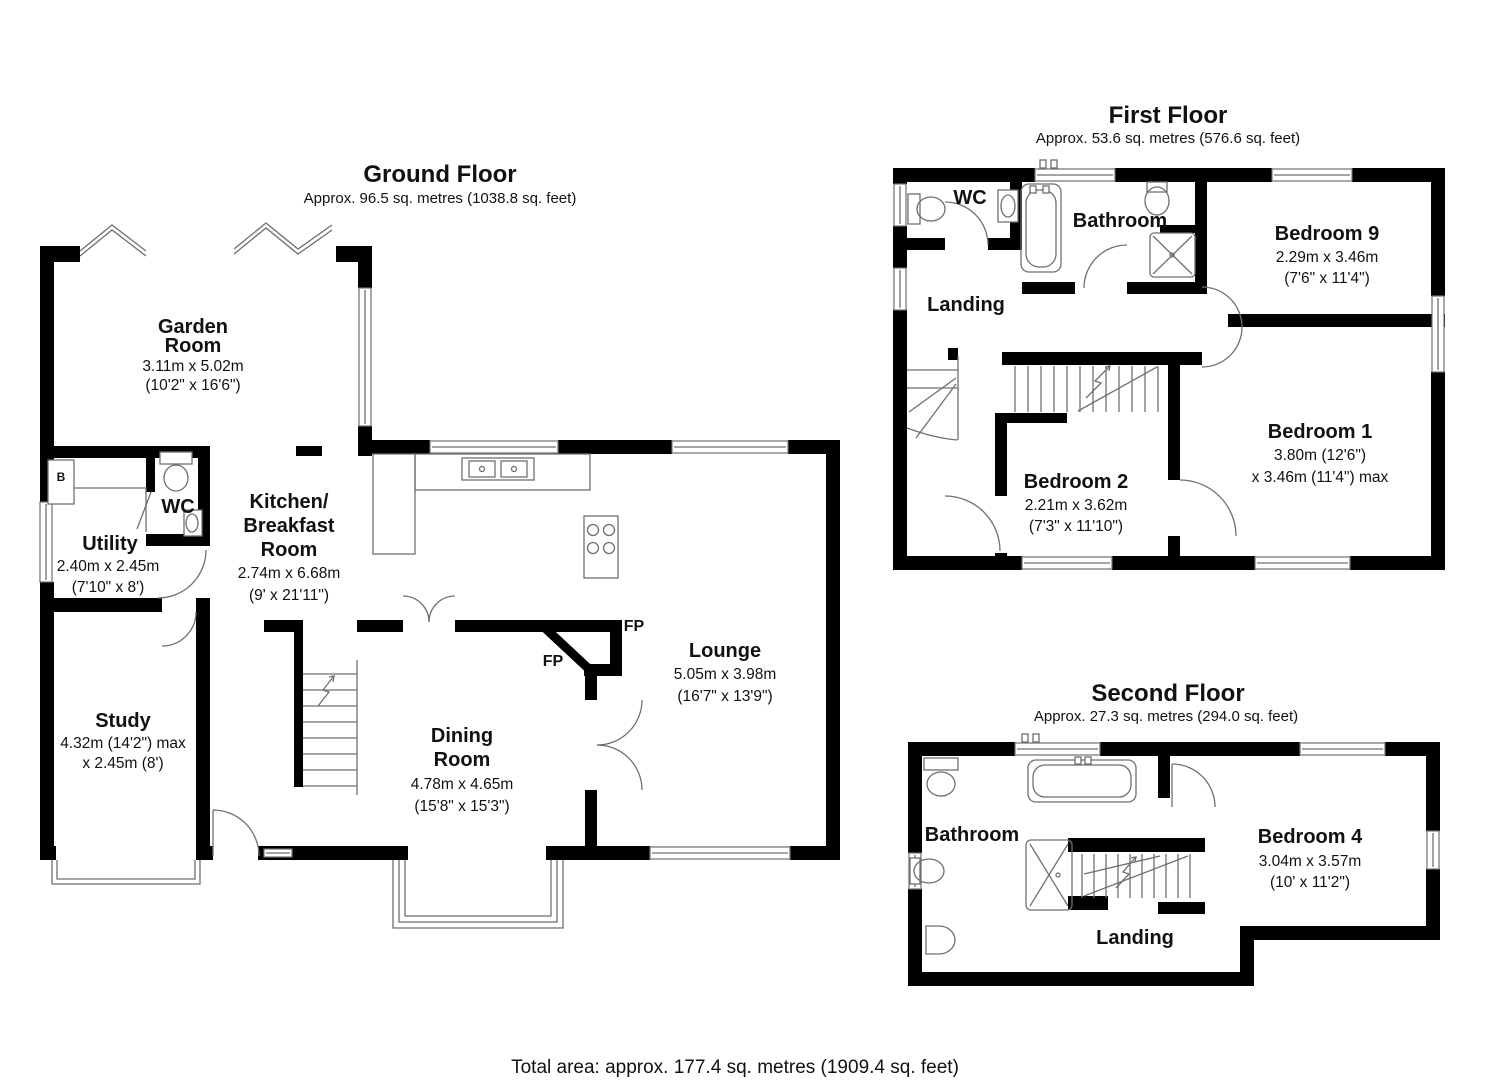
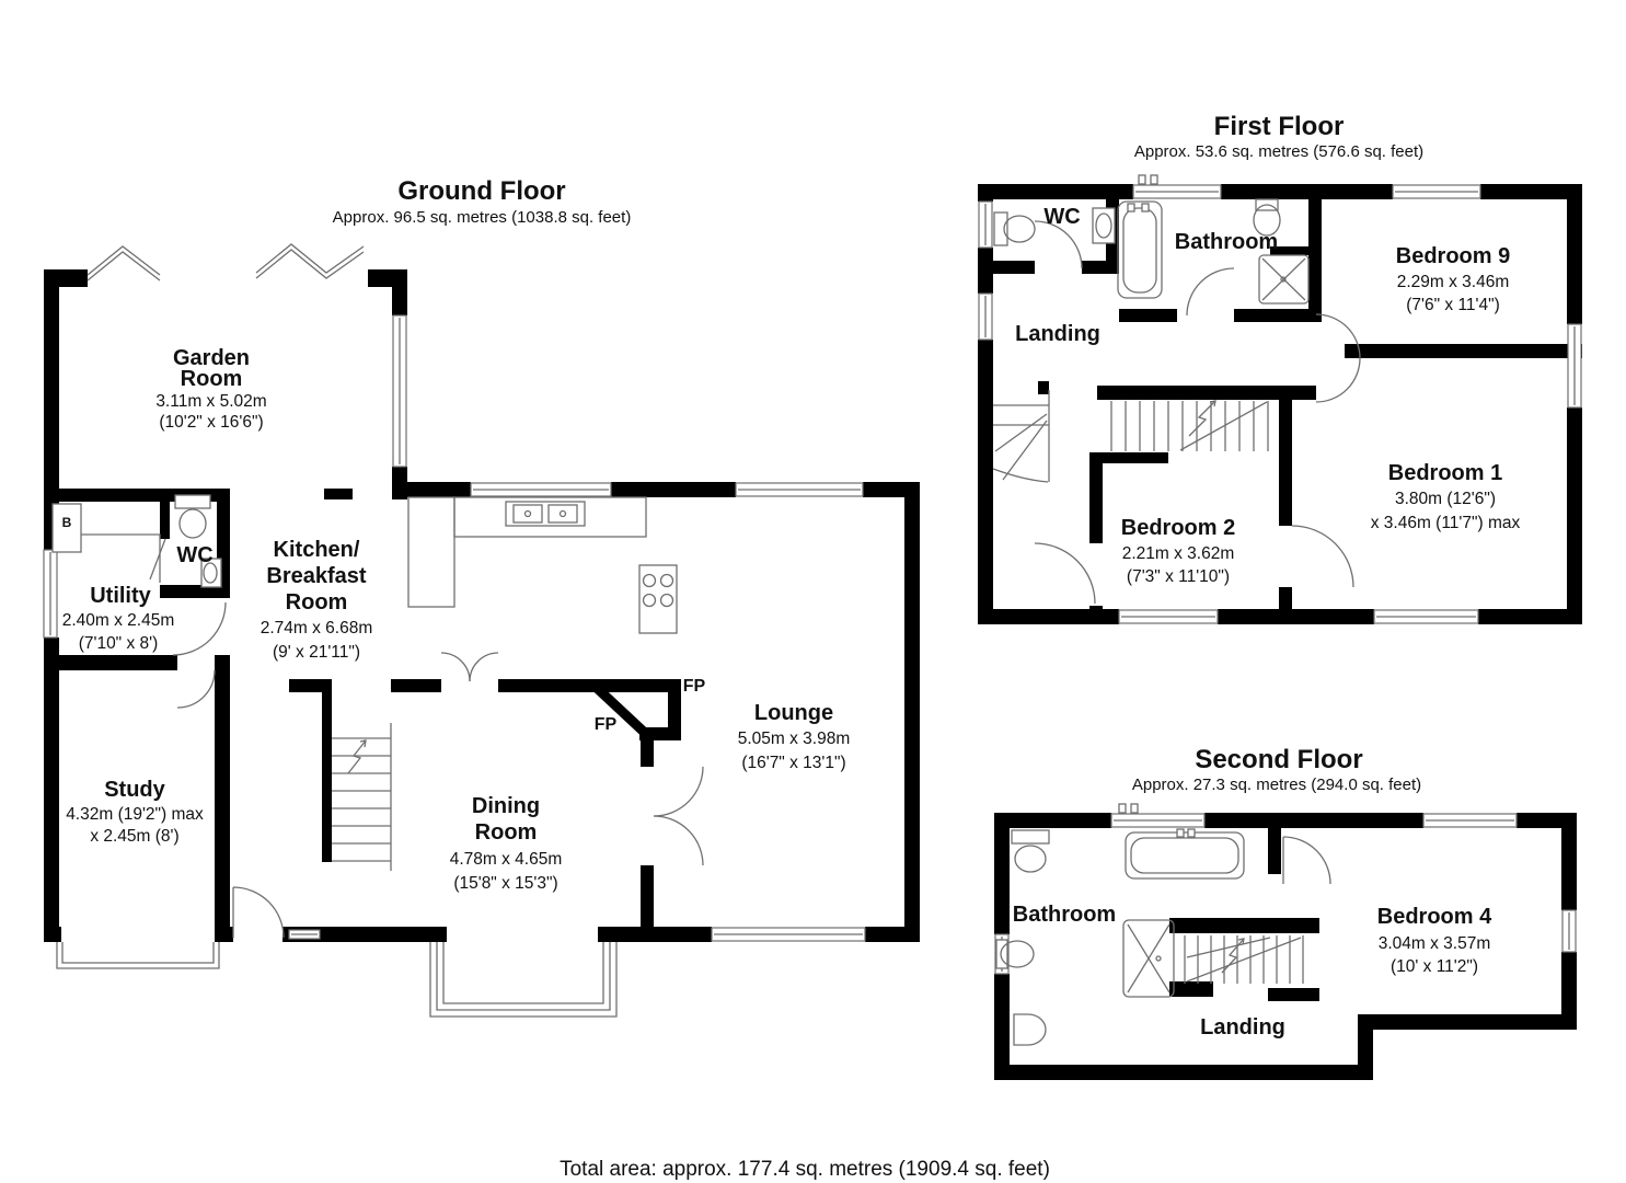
  Ground Floor
  Approx. 96.5 sq. metres (1038.8 sq. feet)
  Garden
  Room
  3.11m x 5.02m
  (10'2" x 16'6")
  WC
  Utility
  2.40m x 2.45m
  (7'10" x 8')
  Study
- 4.32m (14'2") max
+ 4.32m (19'2") max
  x 2.45m (8')
  Kitchen/
  Breakfast
  Room
  2.74m x 6.68m
  (9' x 21'11")
  Dining
  Room
  4.78m x 4.65m
  (15'8" x 15'3")
  Lounge
  5.05m x 3.98m
- (16'7" x 13'9")
+ (16'7" x 13'1")
  FP
  FP
  B
  First Floor
  Approx. 53.6 sq. metres (576.6 sq. feet)
  WC
  Bathroom
  Landing
  Bedroom 9
  2.29m x 3.46m
  (7'6" x 11'4")
  Bedroom 2
  2.21m x 3.62m
  (7'3" x 11'10")
  Bedroom 1
  3.80m (12'6")
- x 3.46m (11'4") max
+ x 3.46m (11'7") max
  Second Floor
  Approx. 27.3 sq. metres (294.0 sq. feet)
  Bathroom
  Landing
  Bedroom 4
  3.04m x 3.57m
  (10' x 11'2")
  Total area: approx. 177.4 sq. metres (1909.4 sq. feet)
